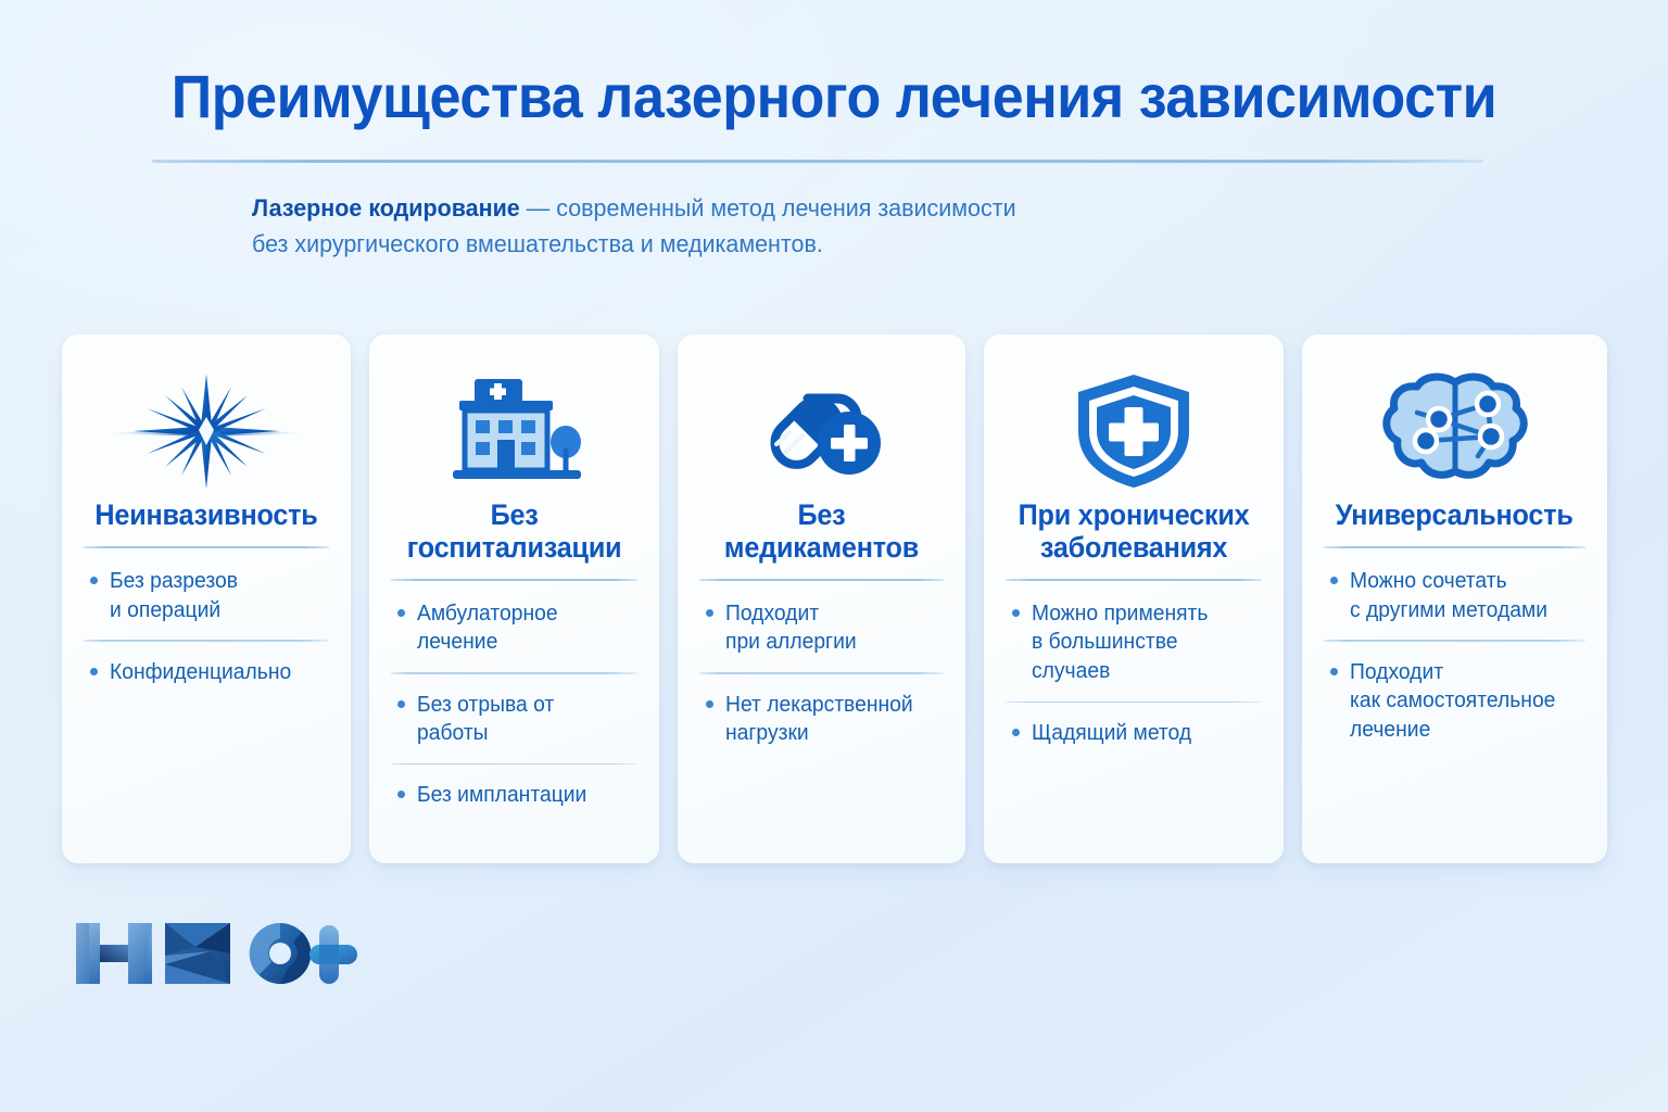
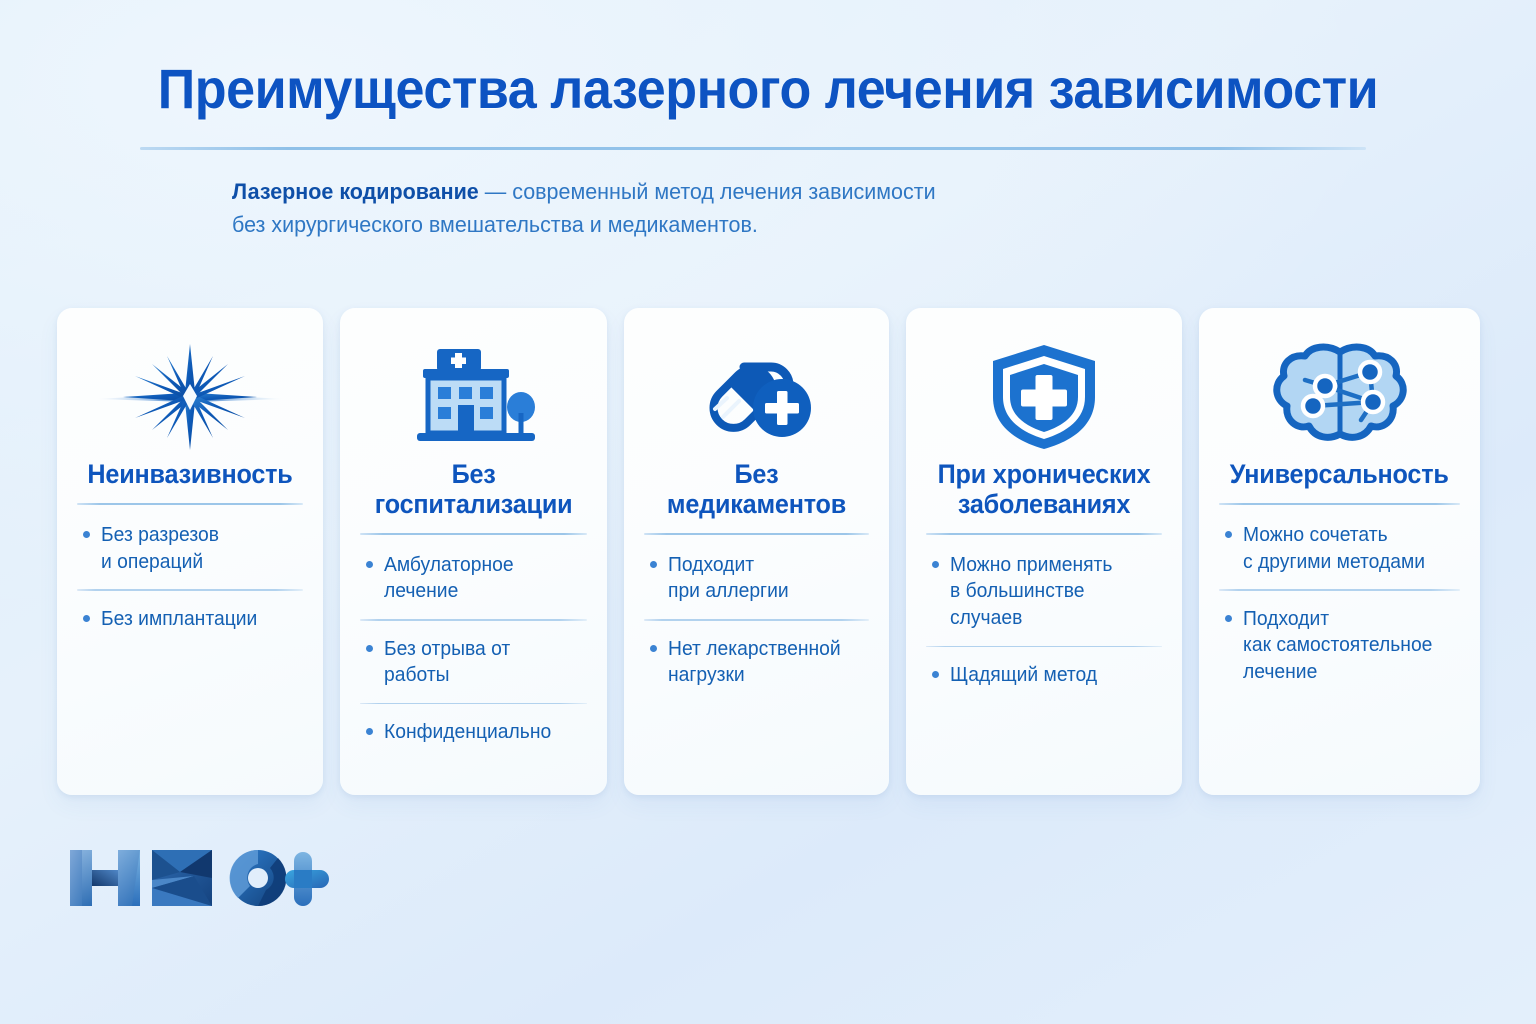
  Преимущества лазерного лечения зависимости
  Лазерное кодирование — современный метод лечения зависимости
  без хирургического вмешательства и медикаментов.
  Неинвазивность
  Без разрезов
  и операций
- Конфиденциально
+ Без имплантации
  Без госпитализации
  Амбулаторное
  лечение
  Без отрыва от работы
- Без имплантации
+ Конфиденциально
  Без медикаментов
  Подходит
  при аллергии
  Нет лекарственной
  нагрузки
  При хронических
  заболеваниях
  Можно применять
  в большинстве случаев
  Щадящий метод
  Универсальность
  Можно сочетать
  с другими методами
  Подходит
  как самостоятельное
  лечение
